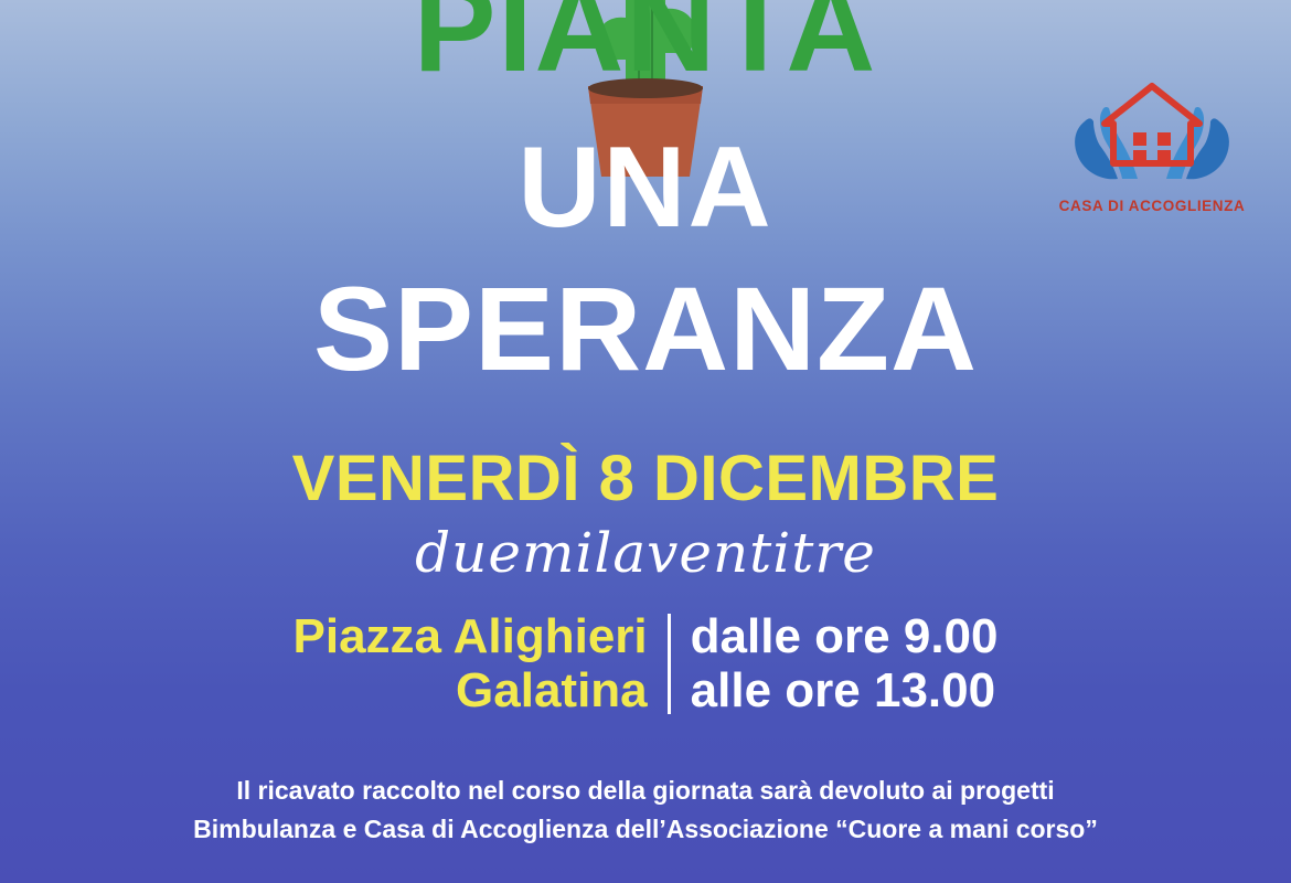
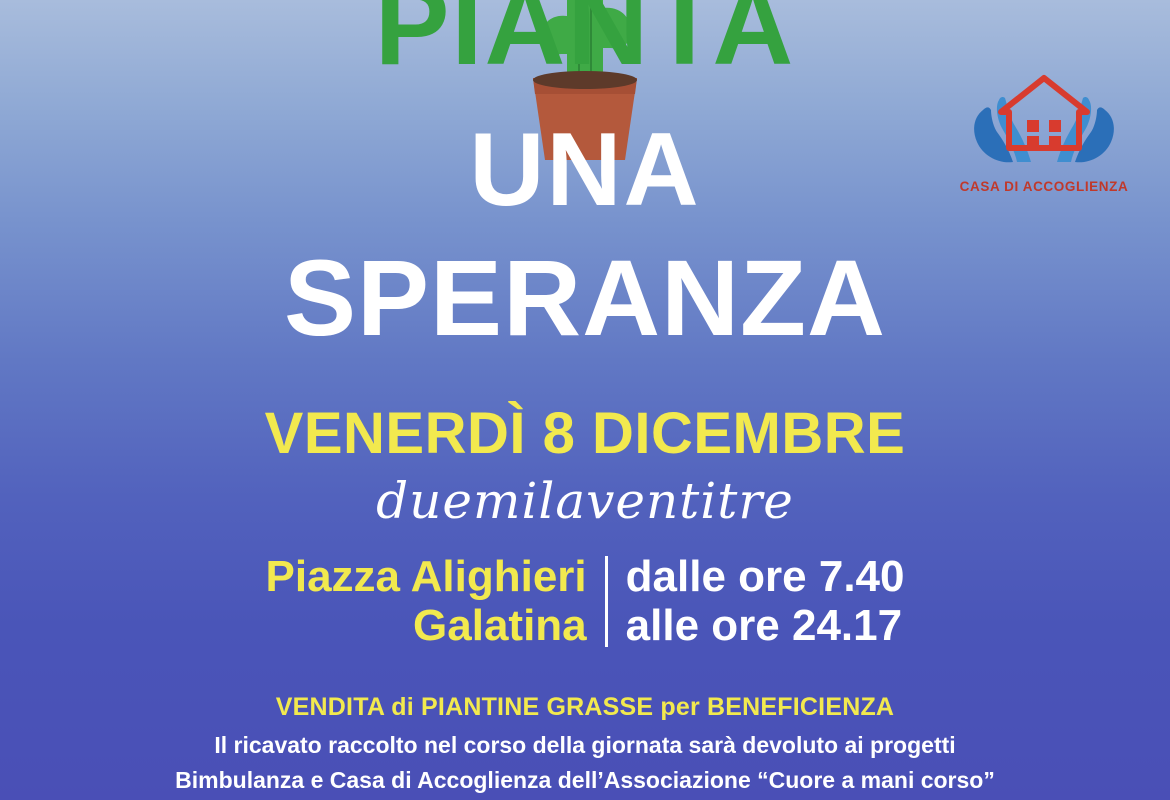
  CASA DI ACCOGLIENZA
  PIANTA
  UNA
  SPERANZA
  VENERDÌ 8 DICEMBRE
  duemilaventitre
  Piazza Alighieri
  Galatina
- dalle ore 9.00
+ dalle ore 7.40
- alle ore 13.00
+ alle ore 24.17
+ VENDITA di PIANTINE GRASSE per BENEFICIENZA
  Il ricavato raccolto nel corso della giornata sarà devoluto ai progetti
  Bimbulanza e Casa di Accoglienza dell’Associazione “Cuore a mani corso”
